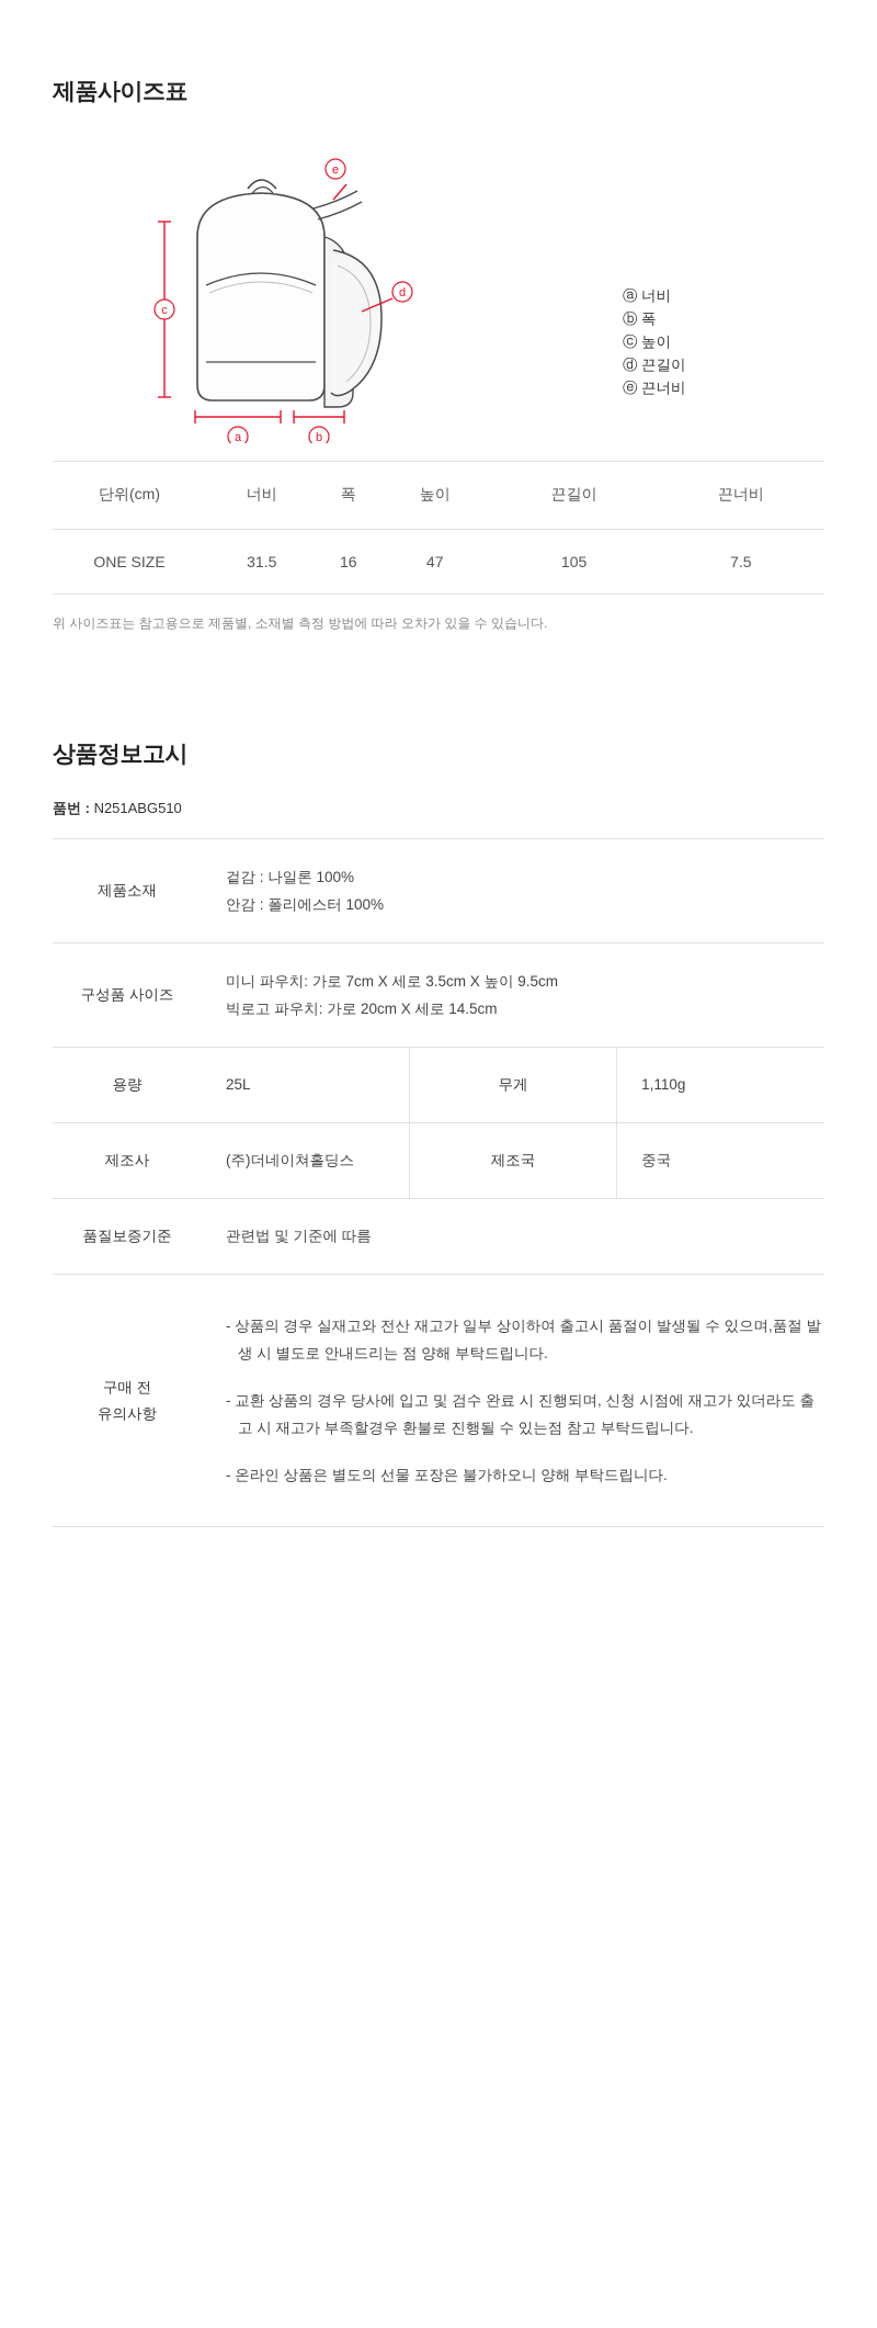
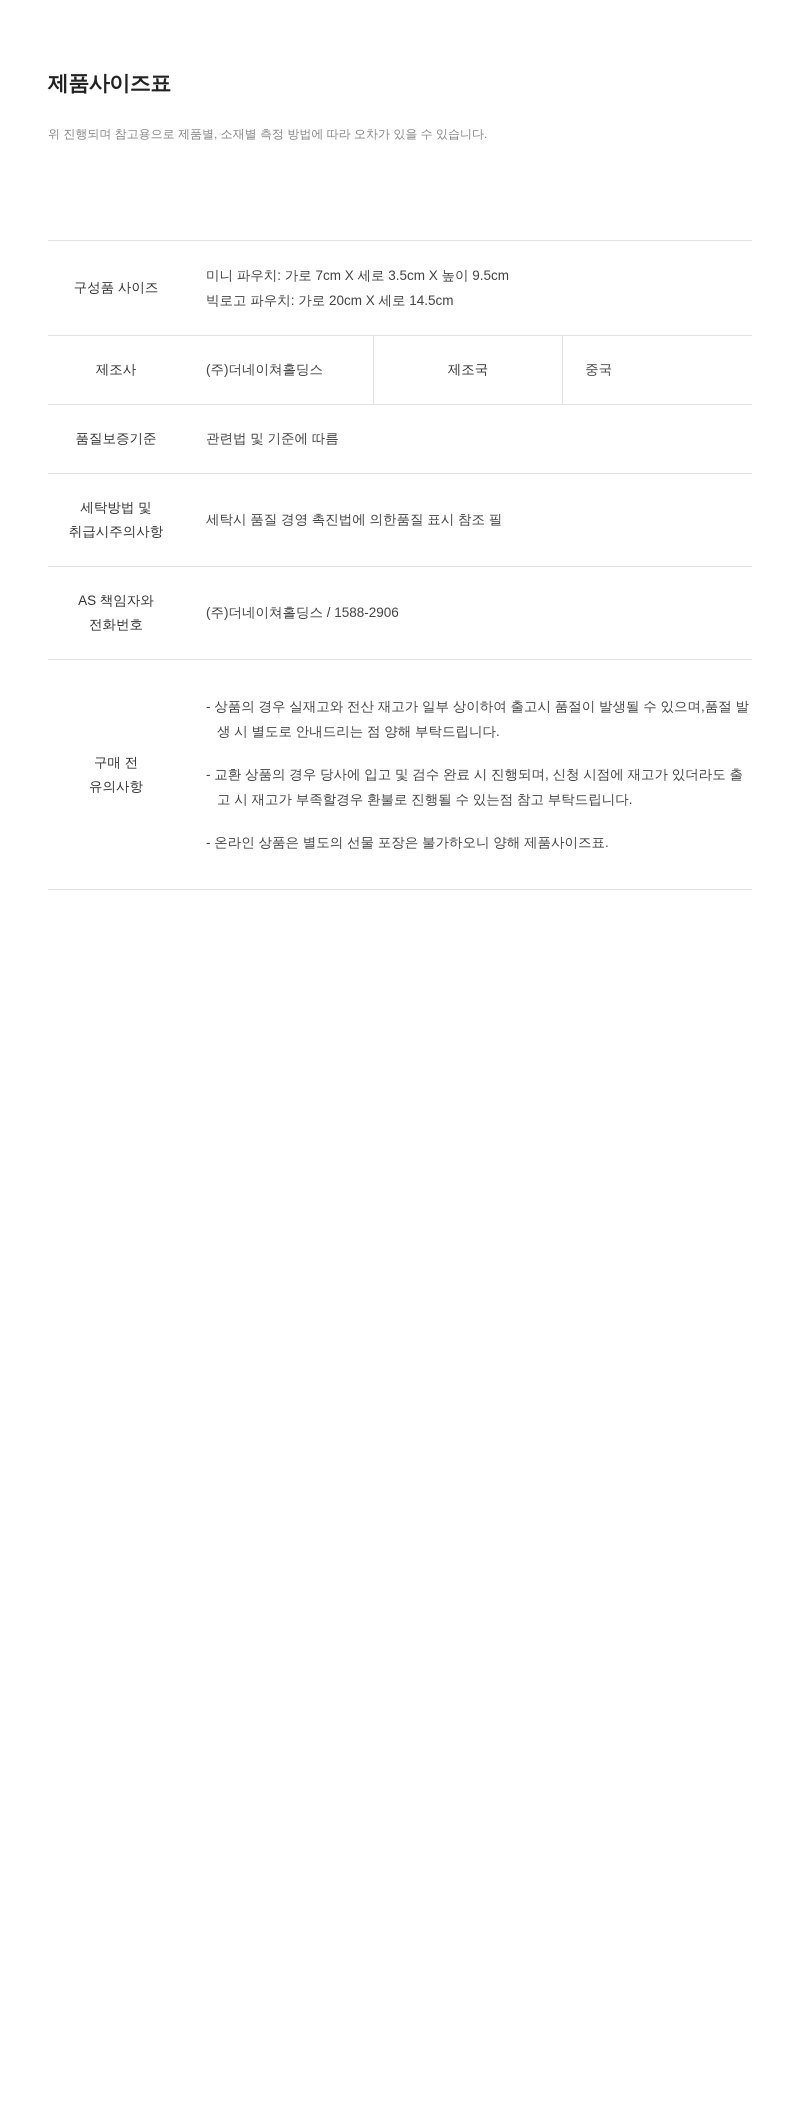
  제품사이즈표
- c
- a
- b
- d
- e
- ⓐ 너비
- ⓑ 폭
- ⓒ 높이
- ⓓ 끈길이
- ⓔ 끈너비
- 단위(cm)	너비	폭	높이	끈길이	끈너비
- ONE SIZE	31.5	16	47	105	7.5
- 위 사이즈표는 참고용으로 제품별, 소재별 측정 방법에 따라 오차가 있을 수 있습니다.
+ 위 진행되며 참고용으로 제품별, 소재별 측정 방법에 따라 오차가 있을 수 있습니다.
- 상품정보고시
- 품번 : N251ABG510
- 제품소재	겉감 : 나일론 100% 안감 : 폴리에스터 100%
  구성품 사이즈	미니 파우치: 가로 7cm X 세로 3.5cm X 높이 9.5cm 빅로고 파우치: 가로 20cm X 세로 14.5cm
- 용량	25L	무게	1,110g
  제조사	(주)더네이쳐홀딩스	제조국	중국
  품질보증기준	관련법 및 기준에 따름
+ 세탁방법 및 취급시주의사항	세탁시 품질 경영 촉진법에 의한품질 표시 참조 필
+ AS 책임자와 전화번호	(주)더네이쳐홀딩스 / 1588-2906
- 구매 전 유의사항	- 상품의 경우 실재고와 전산 재고가 일부 상이하여 출고시 품절이 발생될 수 있으며,품절 발생 시 별도로 안내드리는 점 양해 부탁드립니다. - 교환 상품의 경우 당사에 입고 및 검수 완료 시 진행되며, 신청 시점에 재고가 있더라도 출고 시 재고가 부족할경우 환불로 진행될 수 있는점 참고 부탁드립니다. - 온라인 상품은 별도의 선물 포장은 불가하오니 양해 부탁드립니다.
+ 구매 전 유의사항	- 상품의 경우 실재고와 전산 재고가 일부 상이하여 출고시 품절이 발생될 수 있으며,품절 발생 시 별도로 안내드리는 점 양해 부탁드립니다. - 교환 상품의 경우 당사에 입고 및 검수 완료 시 진행되며, 신청 시점에 재고가 있더라도 출고 시 재고가 부족할경우 환불로 진행될 수 있는점 참고 부탁드립니다. - 온라인 상품은 별도의 선물 포장은 불가하오니 양해 제품사이즈표.
